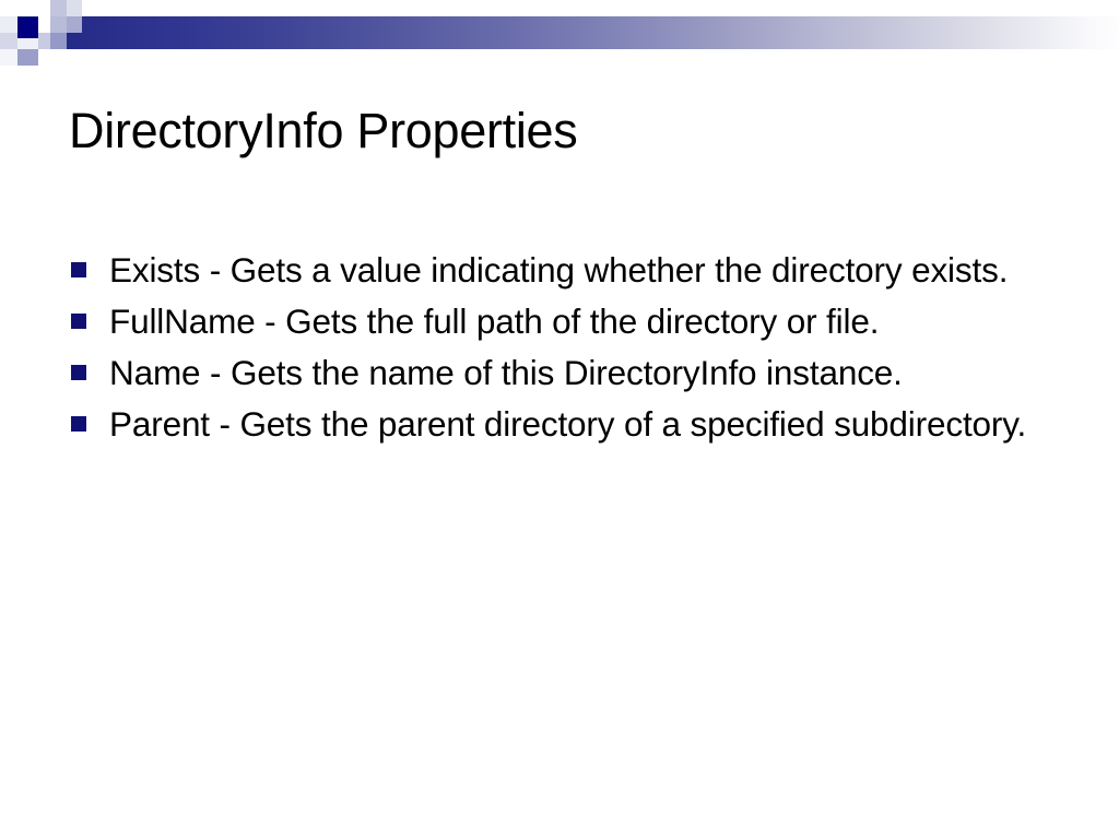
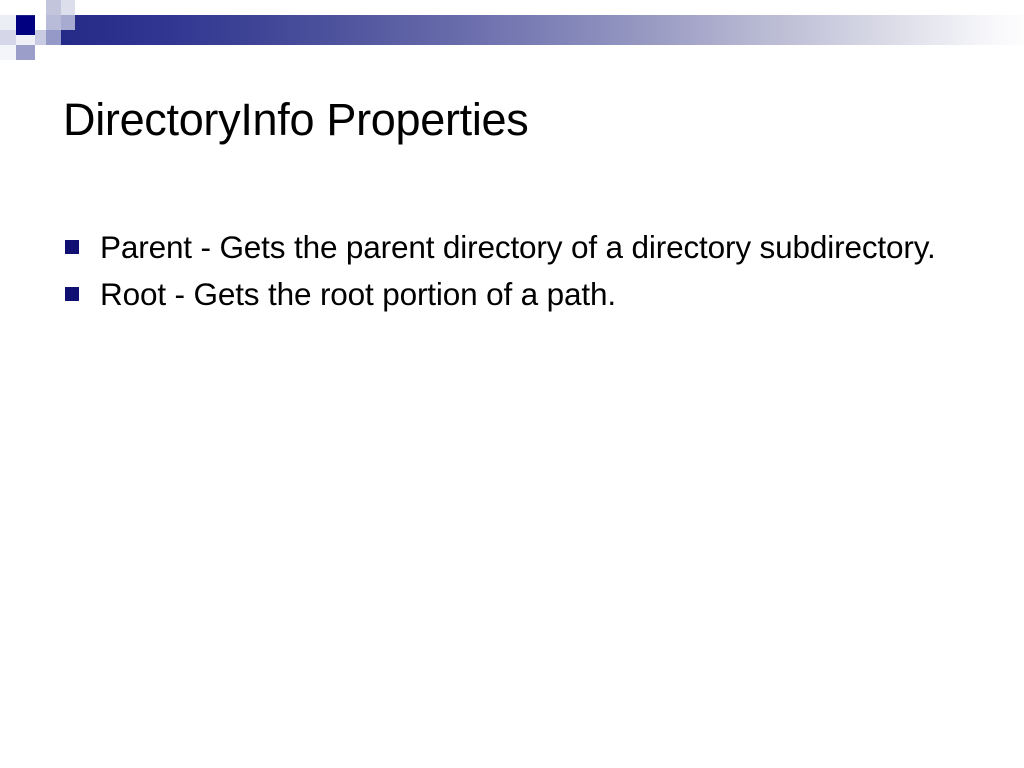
  DirectoryInfo Properties
- Exists - Gets a value indicating whether the directory exists.
- FullName - Gets the full path of the directory or file.
- Name - Gets the name of this DirectoryInfo instance.
- Parent - Gets the parent directory of a specified subdirectory.
+ Parent - Gets the parent directory of a directory subdirectory.
+ Root - Gets the root portion of a path.
